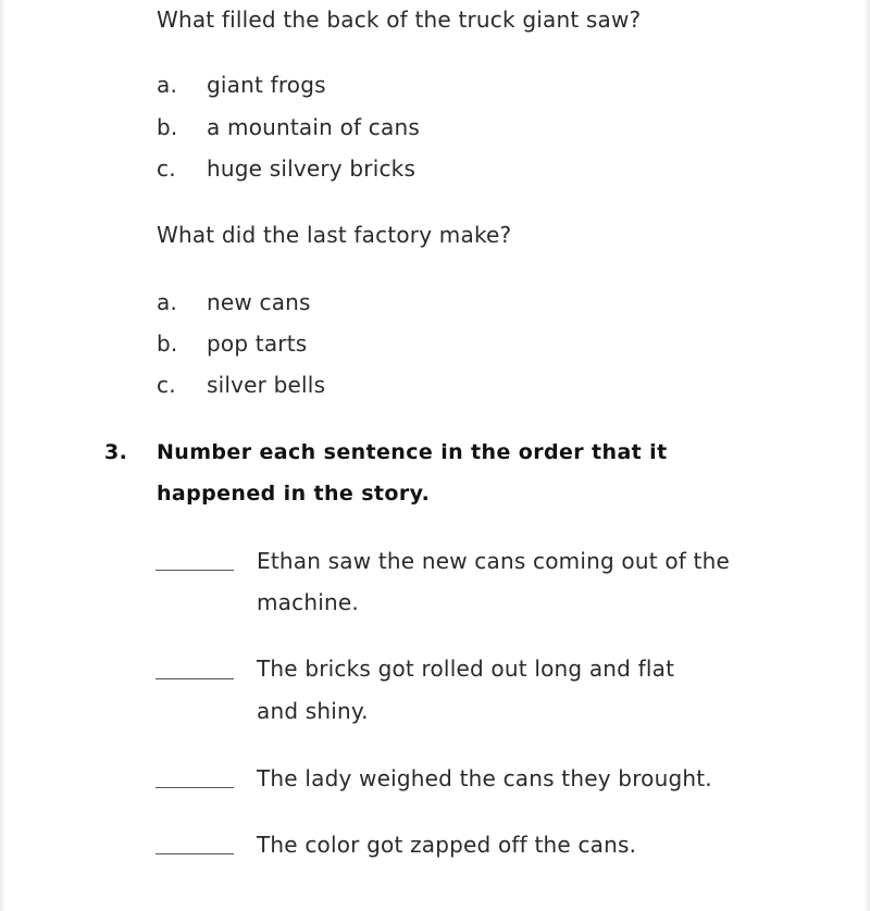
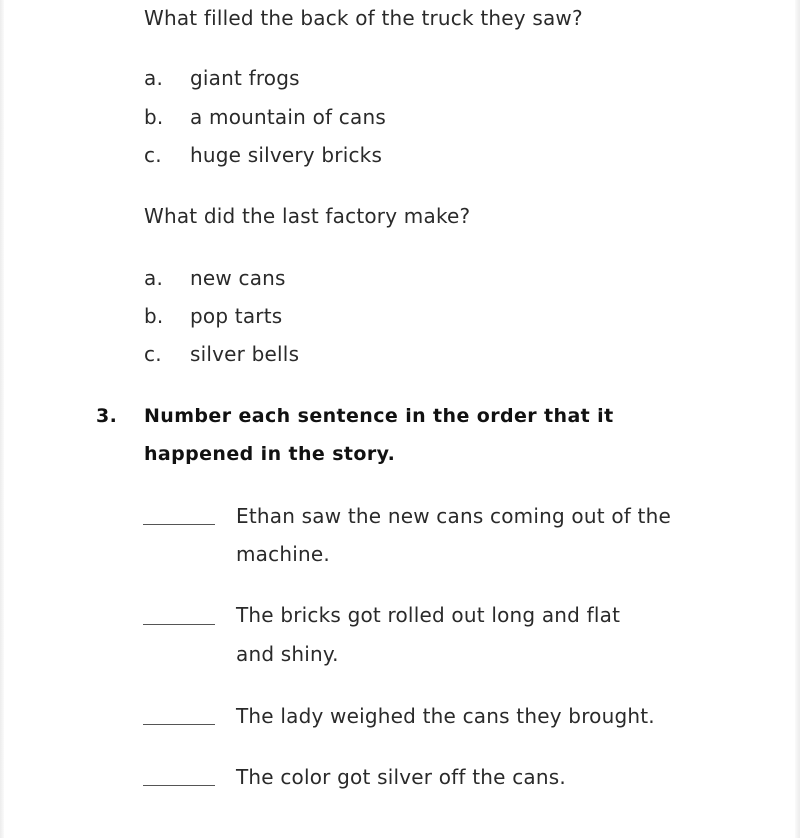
- What filled the back of the truck giant saw?
+ What filled the back of the truck they saw?
  a.
  giant frogs
  b.
  a mountain of cans
  c.
  huge silvery bricks
  What did the last factory make?
  a.
  new cans
  b.
  pop tarts
  c.
  silver bells
  3.
  Number each sentence in the order that it
  happened in the story.
  Ethan saw the new cans coming out of the
  machine.
  The bricks got rolled out long and flat
  and shiny.
  The lady weighed the cans they brought.
- The color got zapped off the cans.
+ The color got silver off the cans.
